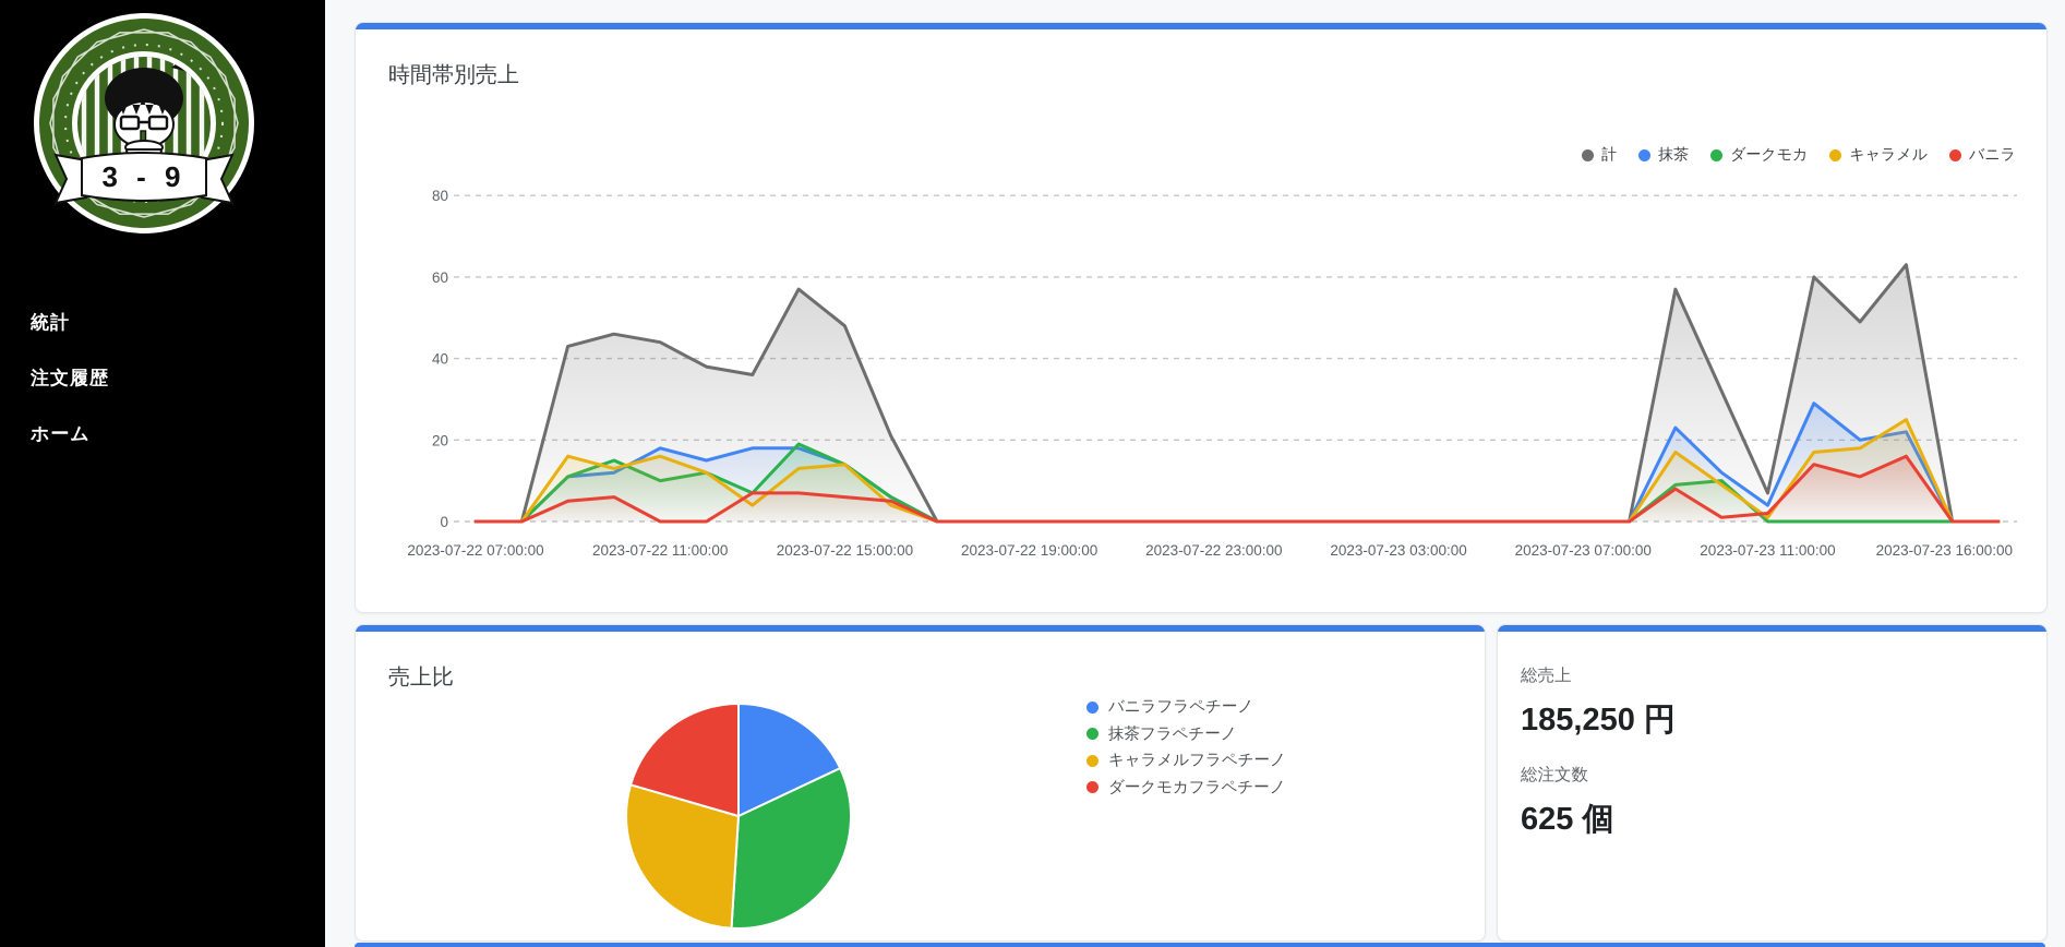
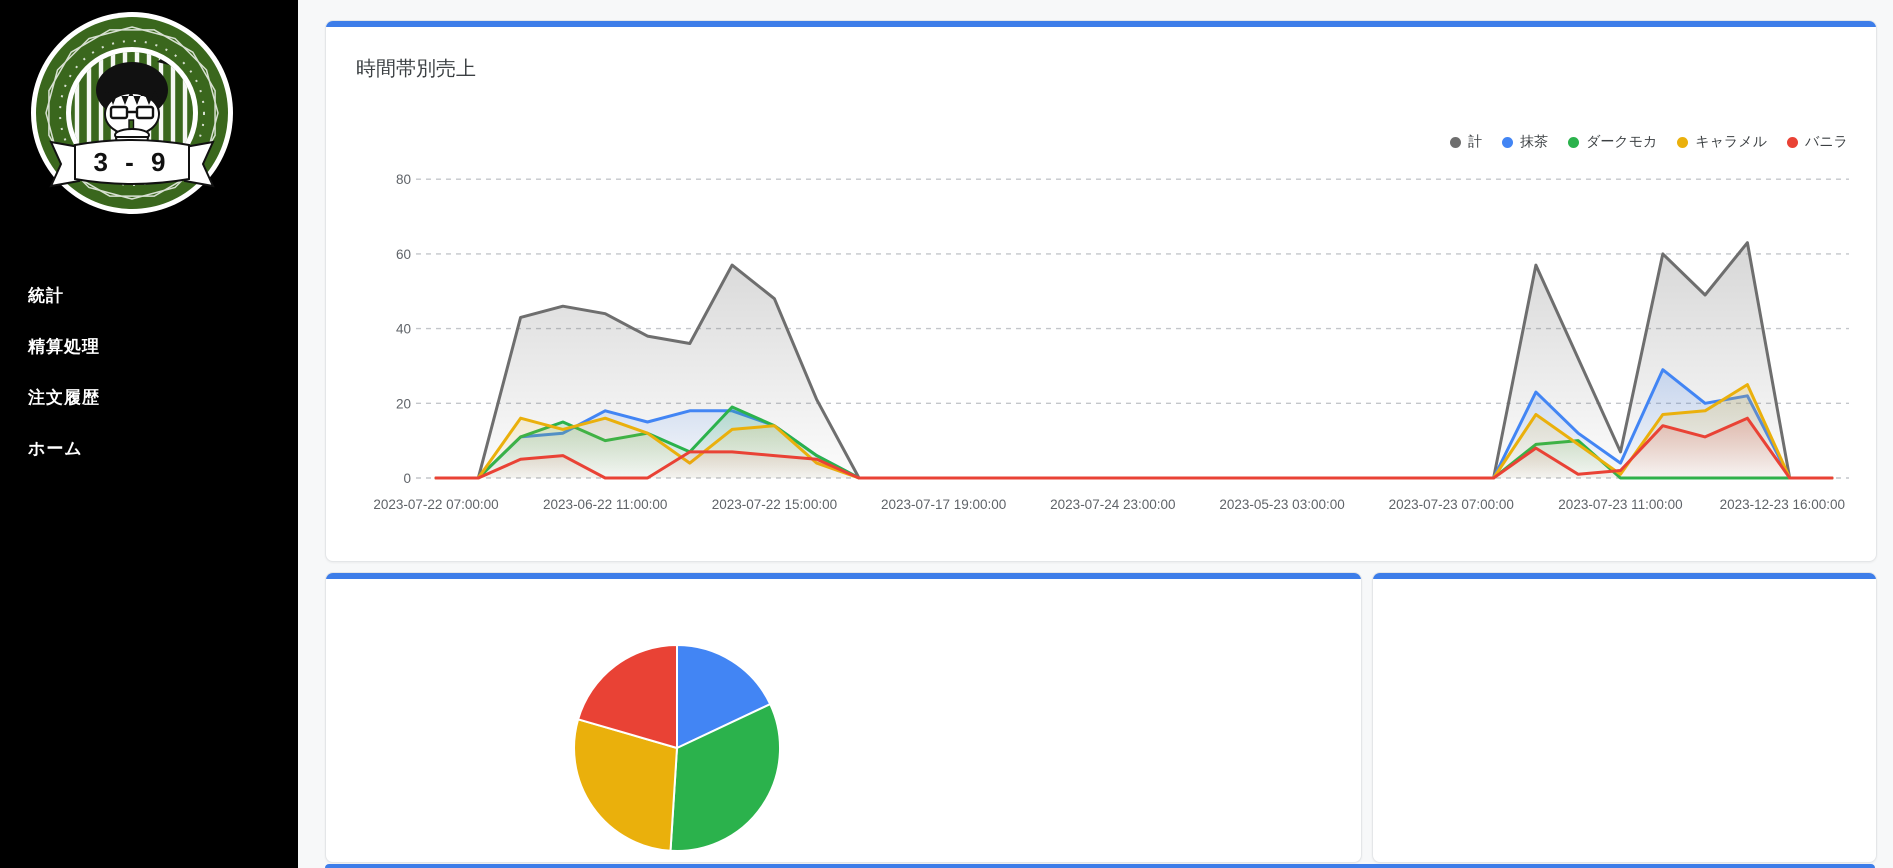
  3 - 9
  統計
+ 精算処理
  注文履歴
  ホーム
  時間帯別売上
  計
  抹茶
  ダークモカ
  キャラメル
  バニラ
  0
  20
  40
  60
  80
  2023-07-22 07:00:00
- 2023-07-22 11:00:00
+ 2023-06-22 11:00:00
  2023-07-22 15:00:00
- 2023-07-22 19:00:00
+ 2023-07-17 19:00:00
- 2023-07-22 23:00:00
+ 2023-07-24 23:00:00
- 2023-07-23 03:00:00
+ 2023-05-23 03:00:00
  2023-07-23 07:00:00
  2023-07-23 11:00:00
- 2023-07-23 16:00:00
+ 2023-12-23 16:00:00
- 売上比
- バニラフラペチーノ
- 抹茶フラペチーノ
- キャラメルフラペチーノ
- ダークモカフラペチーノ
- 総売上
- 185,250 円
- 総注文数
- 625 個
